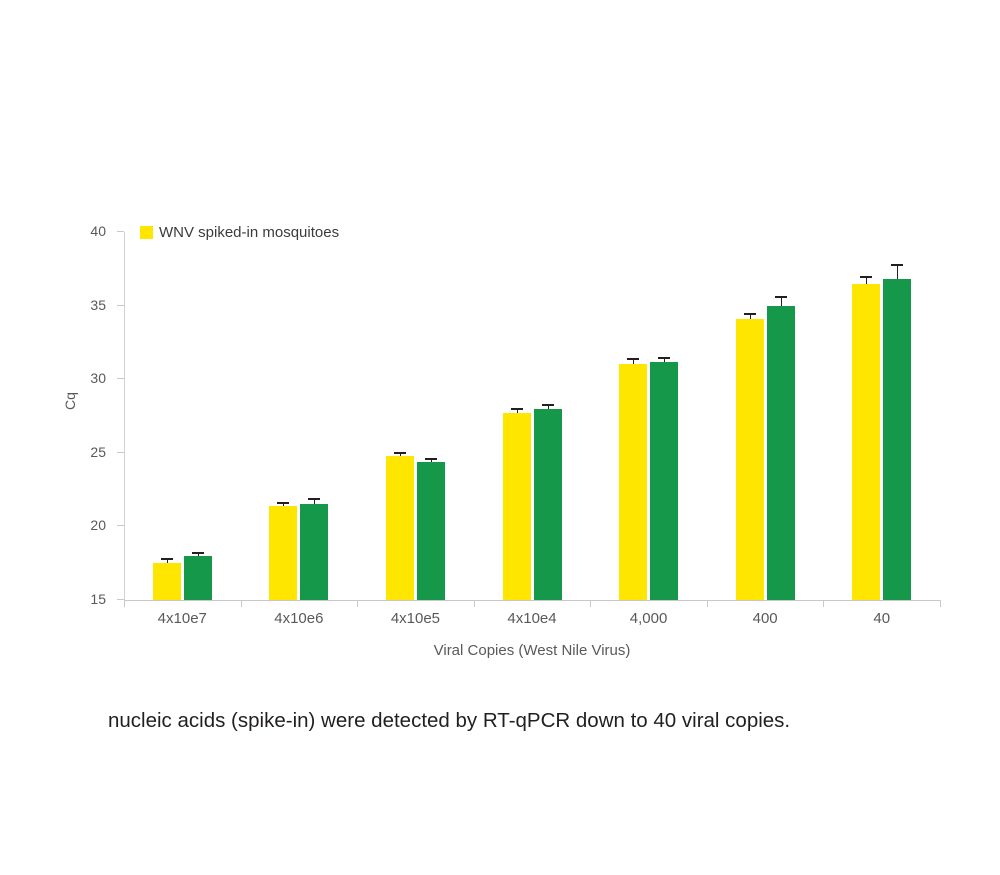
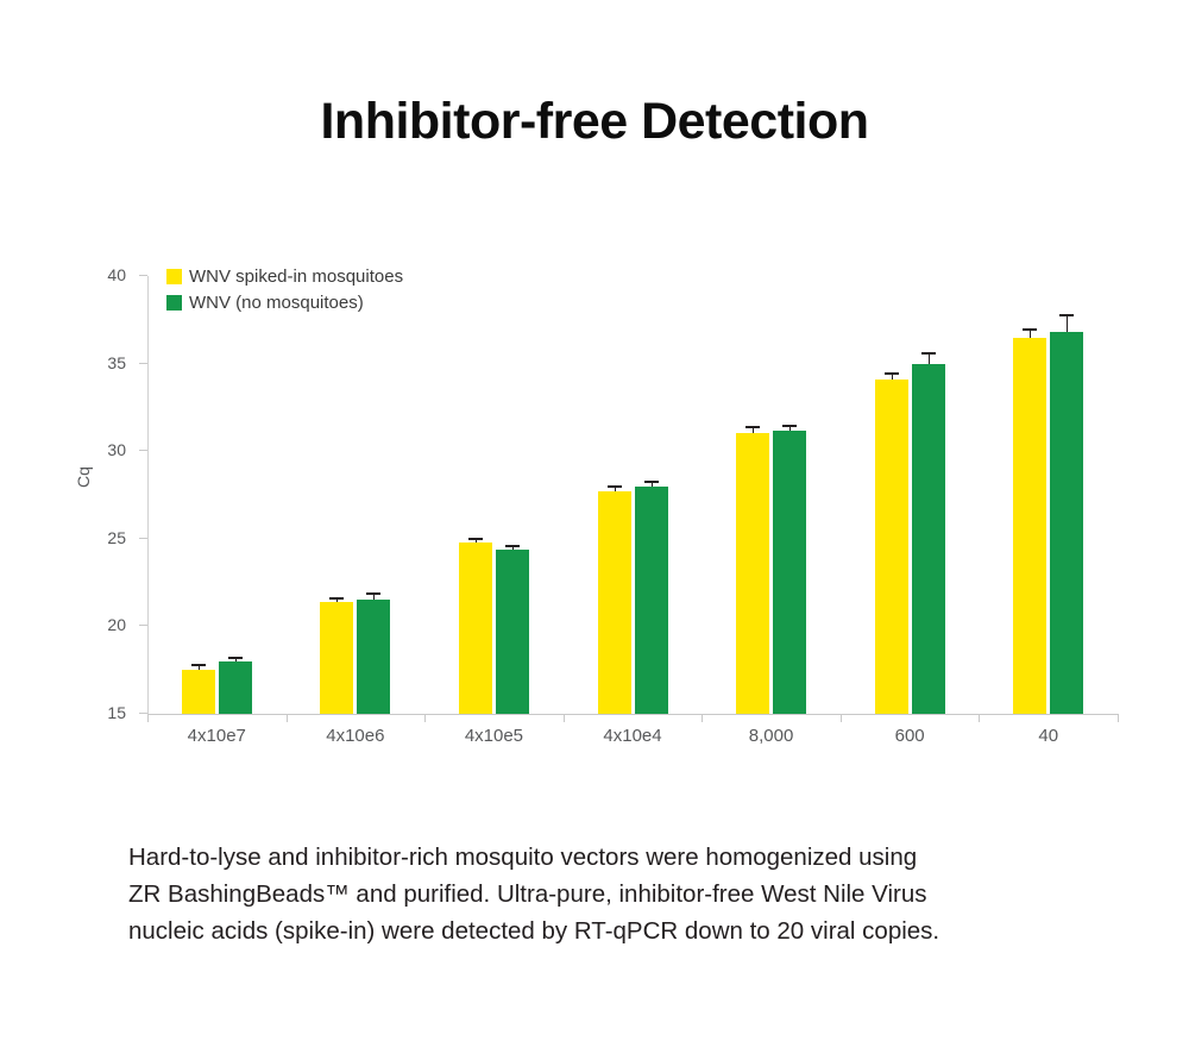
+ Inhibitor-free Detection
  15
  20
  25
  30
  35
  40
  4x10e7
  4x10e6
  4x10e5
  4x10e4
- 4,000
+ 8,000
- 400
+ 600
  40
- Viral Copies (West Nile Virus)
  WNV spiked-in mosquitoes
+ WNV (no mosquitoes)
+ Hard-to-lyse and inhibitor-rich mosquito vectors were homogenized using
+ ZR BashingBeads™ and purified. Ultra-pure, inhibitor-free West Nile Virus
- nucleic acids (spike-in) were detected by RT-qPCR down to 40 viral copies.
+ nucleic acids (spike-in) were detected by RT-qPCR down to 20 viral copies.
